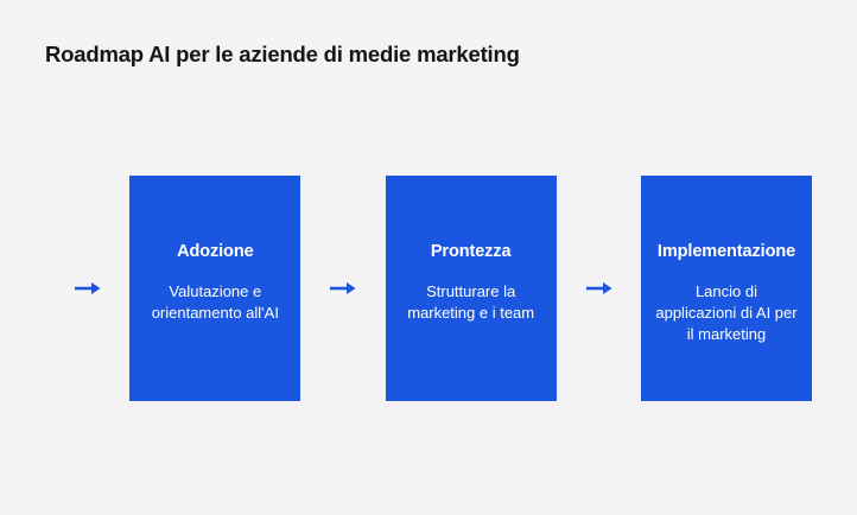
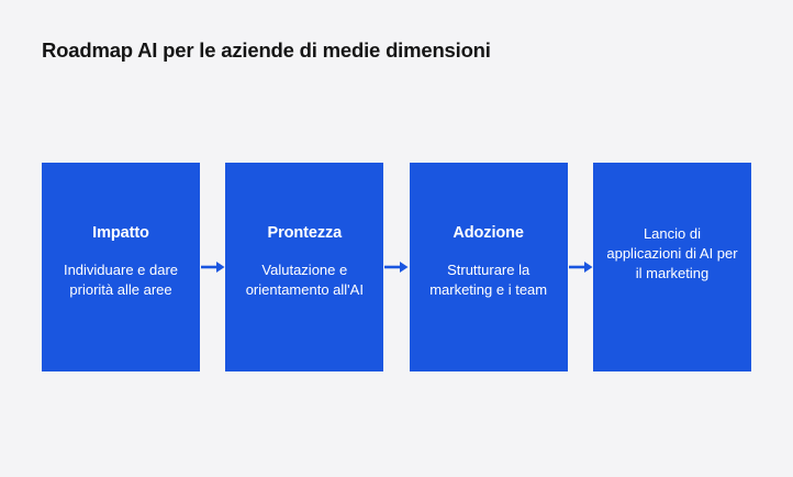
- Roadmap AI per le aziende di medie marketing
+ Roadmap AI per le aziende di medie dimensioni
+ Impatto
+ Individuare e dare priorità alle aree
- Adozione
+ Prontezza
  Valutazione e orientamento all'AI
- Prontezza
+ Adozione
  Strutturare la marketing e i team
- Implementazione
  Lancio di applicazioni di AI per il marketing
